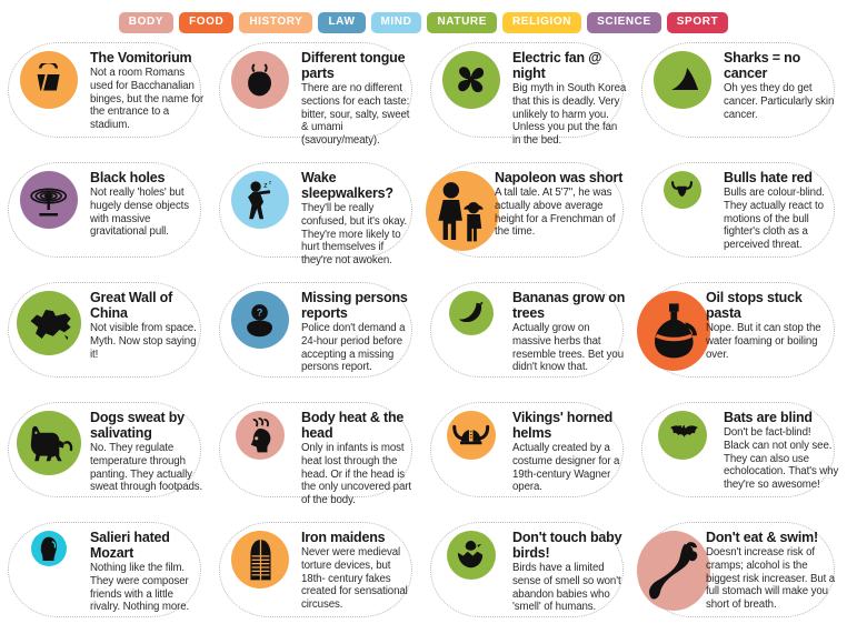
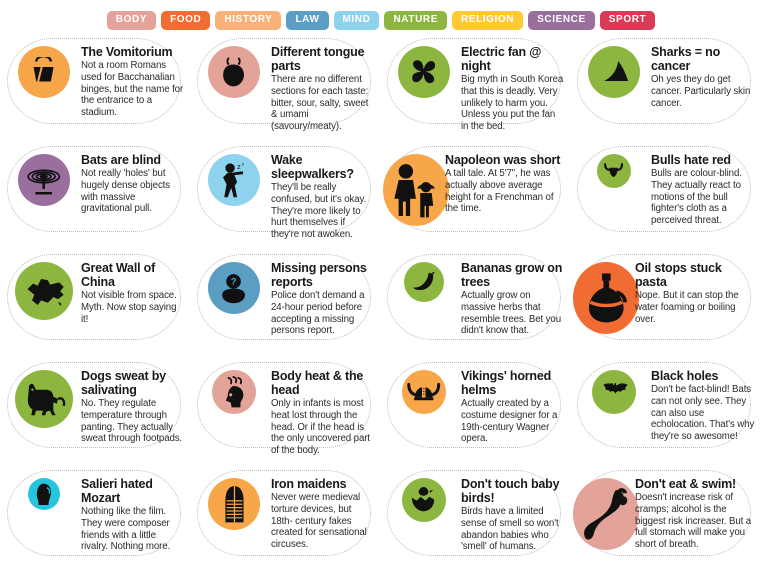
  BODY
  FOOD
  HISTORY
  LAW
  MIND
  NATURE
  RELIGION
  SCIENCE
  SPORT
  The Vomitorium
  Not a room Romans used for Bacchanalian binges, but the name for the entrance to a stadium.
  Different tongue parts
  There are no different sections for each taste: bitter, sour, salty, sweet & umami (savoury/meaty).
  Electric fan @ night
  Big myth in South Korea that this is deadly. Very unlikely to harm you. Unless you put the fan in the bed.
  Sharks = no cancer
  Oh yes they do get cancer. Particularly skin cancer.
- Black holes
+ Bats are blind
  Not really 'holes' but hugely dense objects with massive gravitational pull.
  Wake sleepwalkers?
  They'll be really confused, but it's okay. They're more likely to hurt themselves if they're not awoken.
  Napoleon was short
  A tall tale. At 5'7", he was actually above average height for a Frenchman of the time.
  Bulls hate red
  Bulls are colour-blind. They actually react to motions of the bull fighter's cloth as a perceived threat.
  Great Wall of China
  Not visible from space. Myth. Now stop saying it!
  ?
  Missing persons reports
  Police don't demand a 24-hour period before accepting a missing persons report.
  Bananas grow on trees
  Actually grow on massive herbs that resemble trees. Bet you didn't know that.
  Oil stops stuck pasta
  Nope. But it can stop the water foaming or boiling over.
  Dogs sweat by salivating
  No. They regulate temperature through panting. They actually sweat through footpads.
  Body heat & the head
  Only in infants is most heat lost through the head. Or if the head is the only uncovered part of the body.
  Vikings' horned helms
  Actually created by a costume designer for a 19th-century Wagner opera.
- Bats are blind
+ Black holes
- Don't be fact-blind! Black can not only see. They can also use echolocation. That's why they're so awesome!
+ Don't be fact-blind! Bats can not only see. They can also use echolocation. That's why they're so awesome!
  Salieri hated Mozart
  Nothing like the film. They were composer friends with a little rivalry. Nothing more.
  Iron maidens
  Never were medieval torture devices, but 18th- century fakes created for sensational circuses.
  Don't touch baby birds!
  Birds have a limited sense of smell so won't abandon babies who 'smell' of humans.
  Don't eat & swim!
  Doesn't increase risk of cramps; alcohol is the biggest risk increaser. But a full stomach will make you short of breath.
